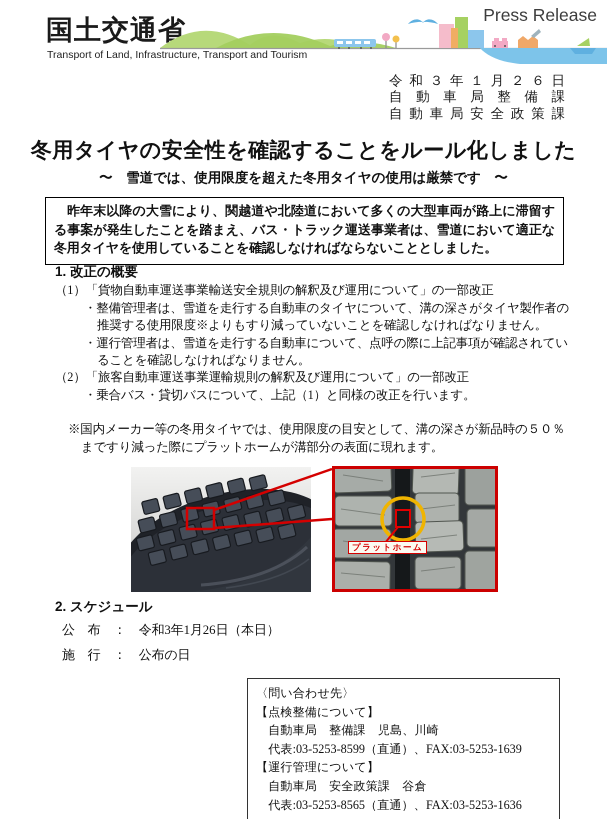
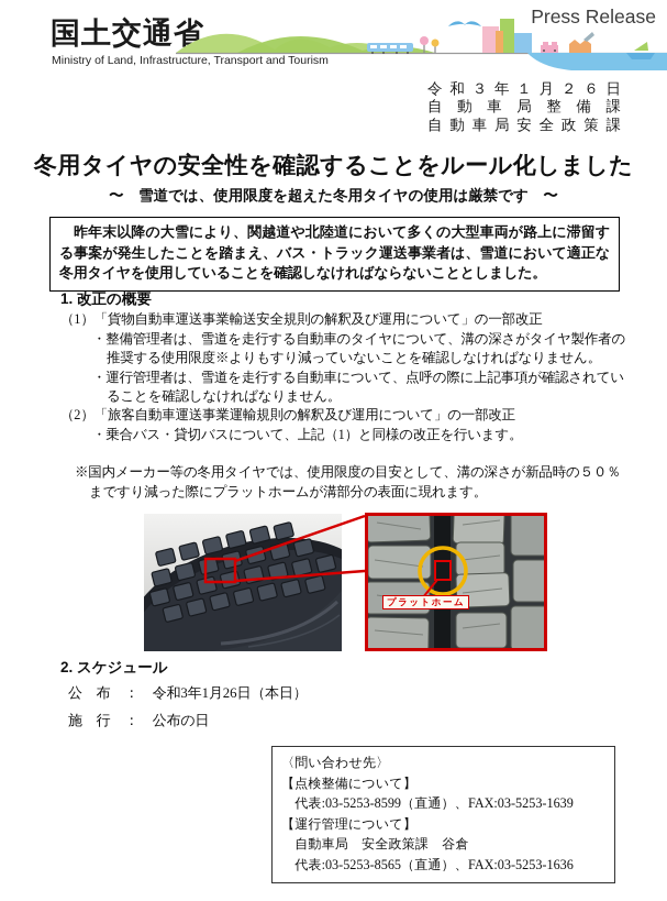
  国土交通省
- Transport of Land, Infrastructure, Transport and Tourism
+ Ministry of Land, Infrastructure, Transport and Tourism
  Press Release
  令和３年１月２６日
  自動車局整備課
  自動車局安全政策課
  冬用タイヤの安全性を確認することをルール化しました
  〜 雪道では、使用限度を超えた冬用タイヤの使用は厳禁です 〜
  昨年末以降の大雪により、関越道や北陸道において多くの大型車両が路上に滞留する事案が発生したことを踏まえ、バス・トラック運送事業者は、雪道において適正な冬用タイヤを使用していることを確認しなければならないこととしました。
  1. 改正の概要
  （1）「貨物自動車運送事業輸送安全規則の解釈及び運用について」の一部改正
  ・整備管理者は、雪道を走行する自動車のタイヤについて、溝の深さがタイヤ製作者の推奨する使用限度※よりもすり減っていないことを確認しなければなりません。
  ・運行管理者は、雪道を走行する自動車について、点呼の際に上記事項が確認されていることを確認しなければなりません。
  （2）「旅客自動車運送事業運輸規則の解釈及び運用について」の一部改正
  ・乗合バス・貸切バスについて、上記（1）と同様の改正を行います。
  ※国内メーカー等の冬用タイヤでは、使用限度の目安として、溝の深さが新品時の５０％まですり減った際にプラットホームが溝部分の表面に現れます。
  プラットホーム
  2. スケジュール
  公 布 ： 令和3年1月26日（本日）
  施 行 ： 公布の日
  〈問い合わせ先〉
  【点検整備について】
- 自動車局 整備課 児島、川崎
  代表:03-5253-8599（直通）、FAX:03-5253-1639
  【運行管理について】
  自動車局 安全政策課 谷倉
  代表:03-5253-8565（直通）、FAX:03-5253-1636
